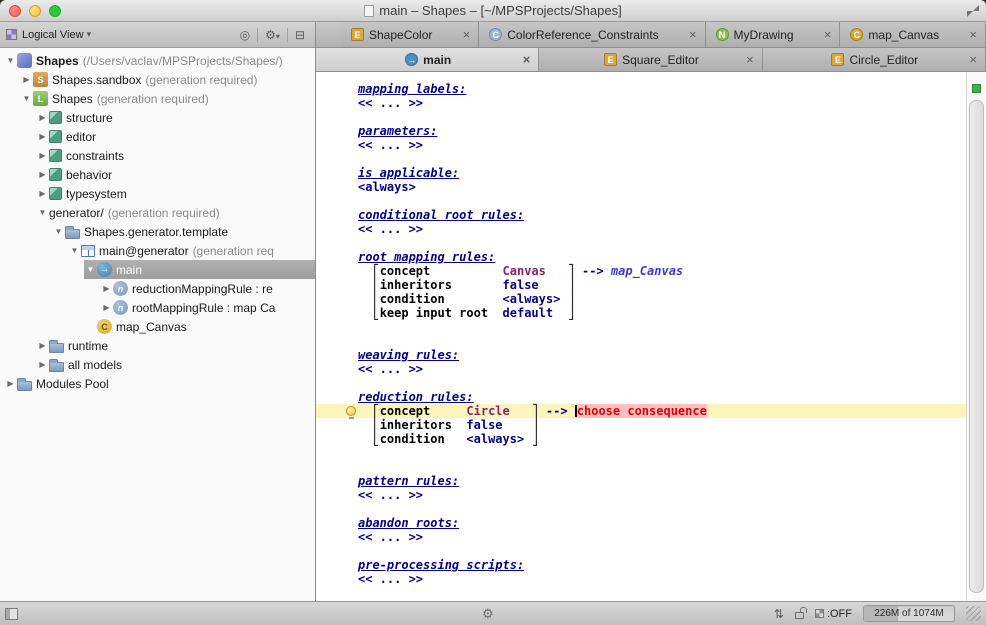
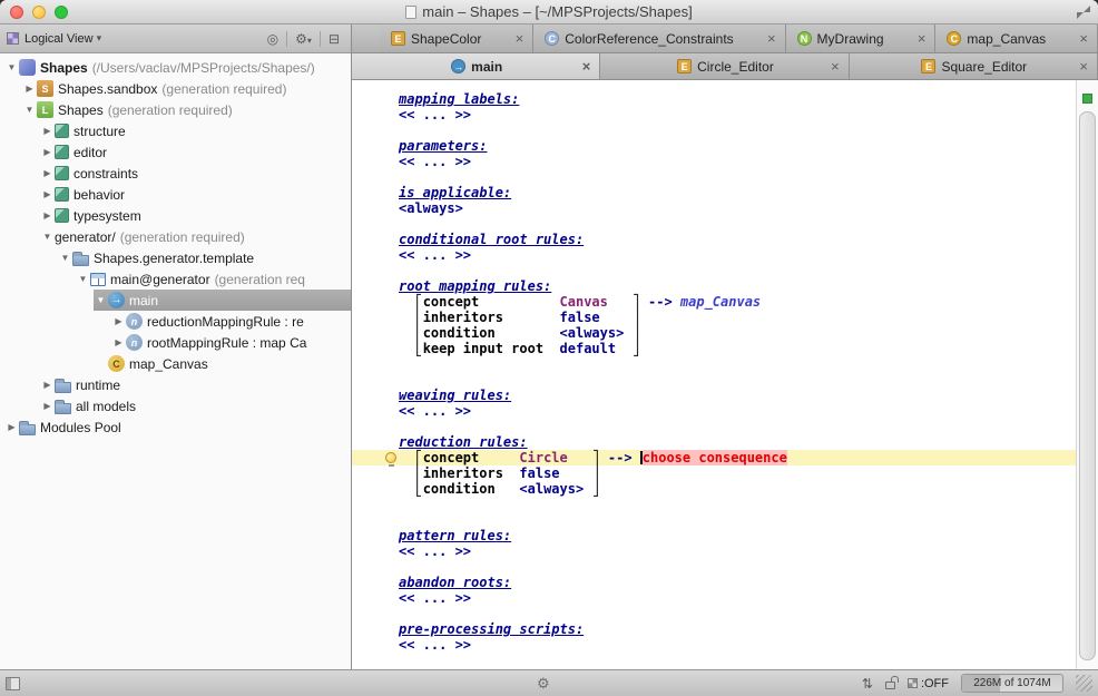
  main – Shapes – [~/MPSProjects/Shapes]
  Logical View
  ▾
  ◎
  ⚙▾
  ⊟
  ▼
  Shapes
  (/Users/vaclav/MPSProjects/Shapes/)
  ▶
  S
  Shapes.sandbox
  (generation required)
  ▼
  L
  Shapes
  (generation required)
  ▶
  structure
  ▶
  editor
  ▶
  constraints
  ▶
  behavior
  ▶
  typesystem
  ▼
  generator/
  (generation required)
  ▼
  Shapes.generator.template
  ▼
  main@generator
  (generation req
  ▼
  →
  main
  ▶
  n
  reductionMappingRule : re
  ▶
  n
  rootMappingRule : map Ca
  C
  map_Canvas
  ▶
  runtime
  ▶
  all models
  ▶
  Modules Pool
  E
  ShapeColor
  ×
  C
  ColorReference_Constraints
  ×
  N
  MyDrawing
  ×
  C
  map_Canvas
  ×
  →
  main
  ×
  E
- Square_Editor
+ Circle_Editor
  ×
  E
- Circle_Editor
+ Square_Editor
  ×
  mapping labels:
  << ... >>
  parameters:
  << ... >>
  is applicable:
  <always>
  conditional root rules:
  << ... >>
  root mapping rules:
  ⎡concept Canvas ⎤ --> map_Canvas
  ⎢inheritors false ⎥
  ⎢condition <always> ⎥
  ⎣keep input root default ⎦
  weaving rules:
  << ... >>
  reduction rules:
  ⎡concept Circle ⎤ --> choose consequence
  ⎢inheritors false ⎥
  ⎣condition <always> ⎦
  pattern rules:
  << ... >>
  abandon roots:
  << ... >>
  pre-processing scripts:
  << ... >>
  ⚙
  ⇅
  :OFF
  226M of 1074M
